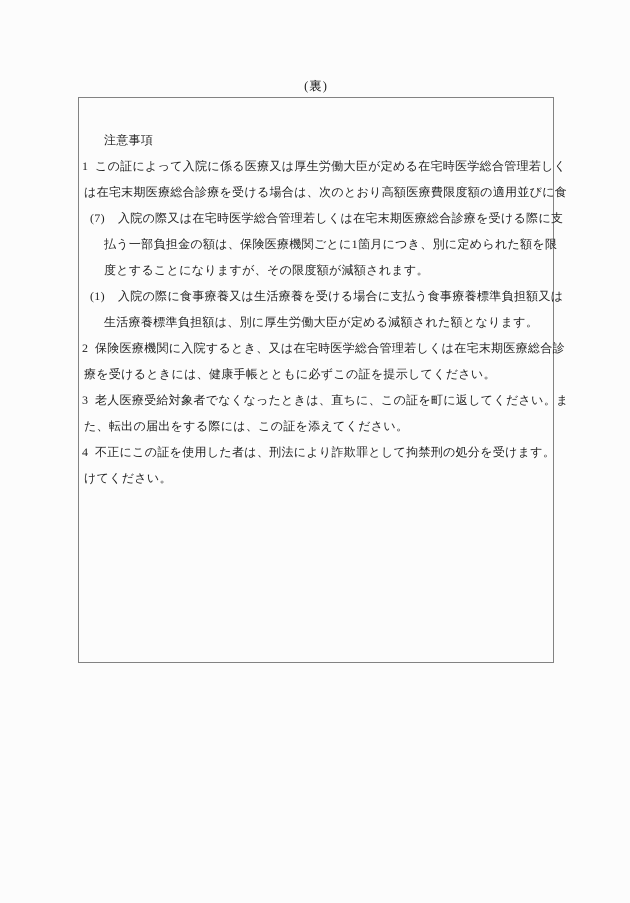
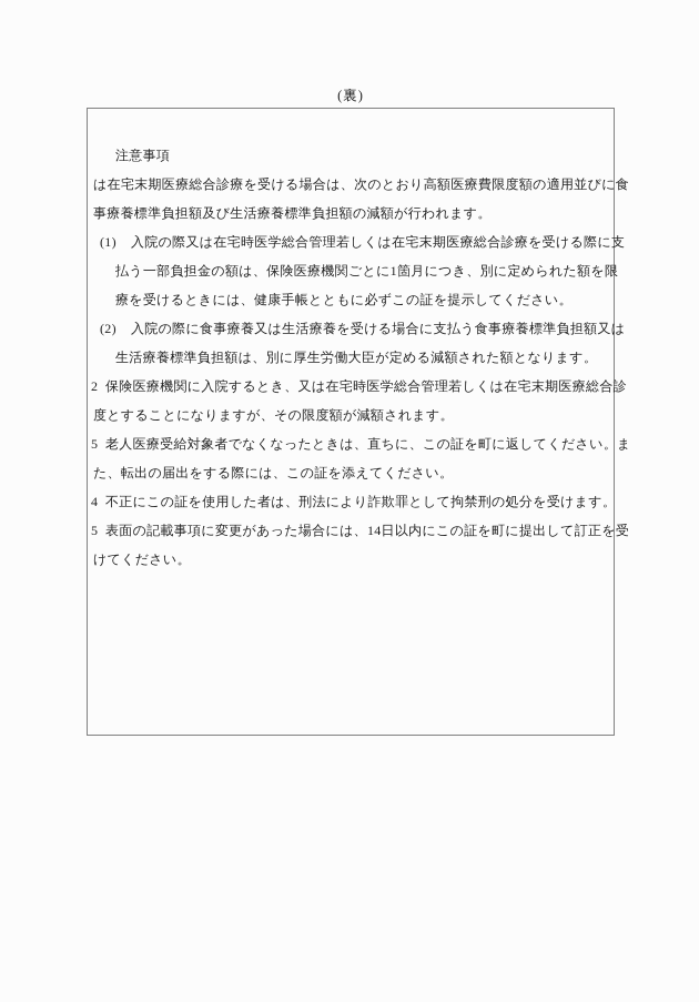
  (裏)
  注意事項
- 1 この証によって入院に係る医療又は厚生労働大臣が定める在宅時医学総合管理若しく
  は在宅末期医療総合診療を受ける場合は、次のとおり高額医療費限度額の適用並びに食
+ 事療養標準負担額及び生活療養標準負担額の減額が行われます。
- (7) 入院の際又は在宅時医学総合管理若しくは在宅末期医療総合診療を受ける際に支
+ (1) 入院の際又は在宅時医学総合管理若しくは在宅末期医療総合診療を受ける際に支
  払う一部負担金の額は、保険医療機関ごとに1箇月につき、別に定められた額を限
- 度とすることになりますが、その限度額が減額されます。
+ 療を受けるときには、健康手帳とともに必ずこの証を提示してください。
- (1) 入院の際に食事療養又は生活療養を受ける場合に支払う食事療養標準負担額又は
+ (2) 入院の際に食事療養又は生活療養を受ける場合に支払う食事療養標準負担額又は
  生活療養標準負担額は、別に厚生労働大臣が定める減額された額となります。
  2 保険医療機関に入院するとき、又は在宅時医学総合管理若しくは在宅末期医療総合診
- 療を受けるときには、健康手帳とともに必ずこの証を提示してください。
+ 度とすることになりますが、その限度額が減額されます。
- 3 老人医療受給対象者でなくなったときは、直ちに、この証を町に返してください。ま
+ 5 老人医療受給対象者でなくなったときは、直ちに、この証を町に返してください。ま
  た、転出の届出をする際には、この証を添えてください。
  4 不正にこの証を使用した者は、刑法により詐欺罪として拘禁刑の処分を受けます。
+ 5 表面の記載事項に変更があった場合には、14日以内にこの証を町に提出して訂正を受
  けてください。
